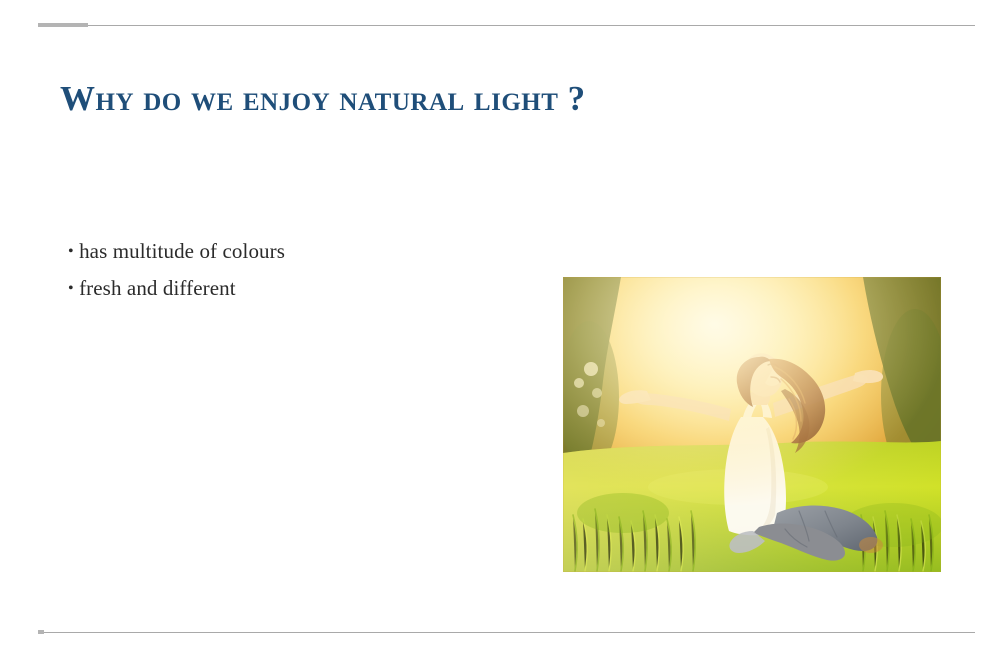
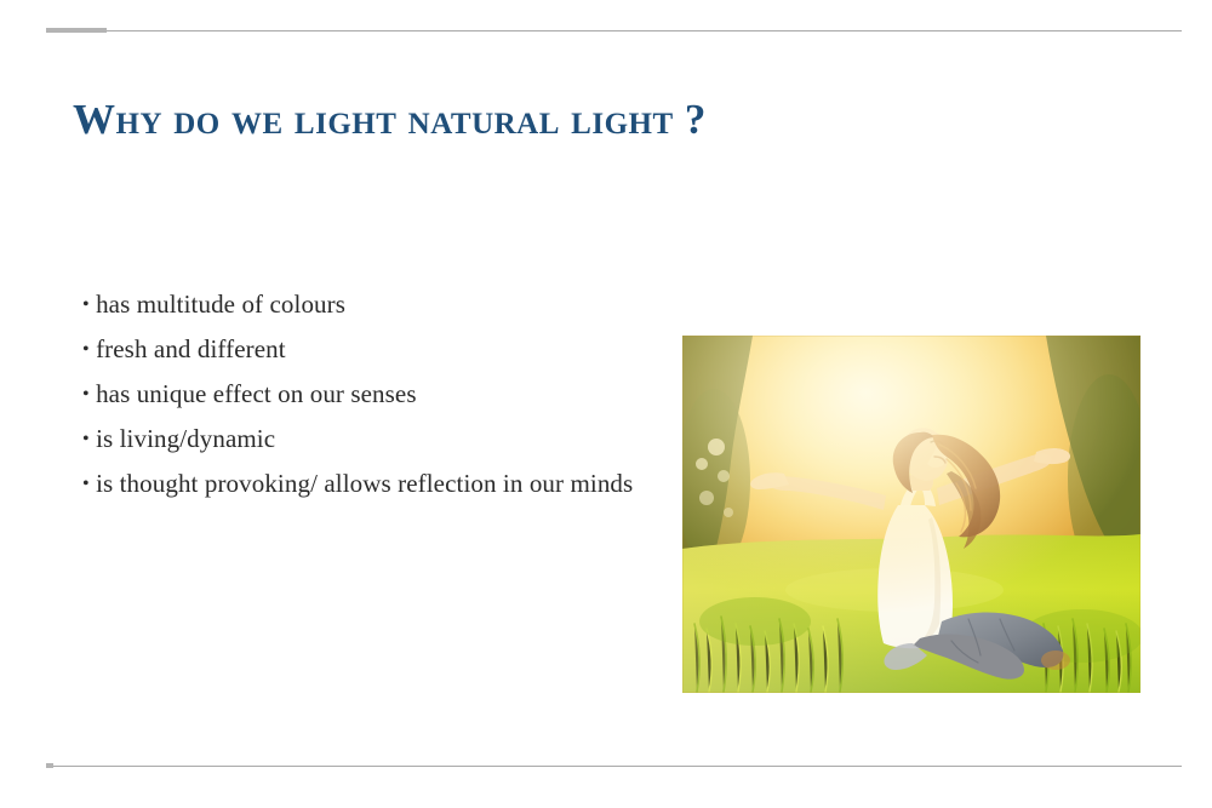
- Why do we enjoy natural light ?
+ Why do we light natural light ?
  • has multitude of colours
  • fresh and different
+ • has unique effect on our senses
+ • is living/dynamic
+ • is thought provoking/ allows reflection in our minds
